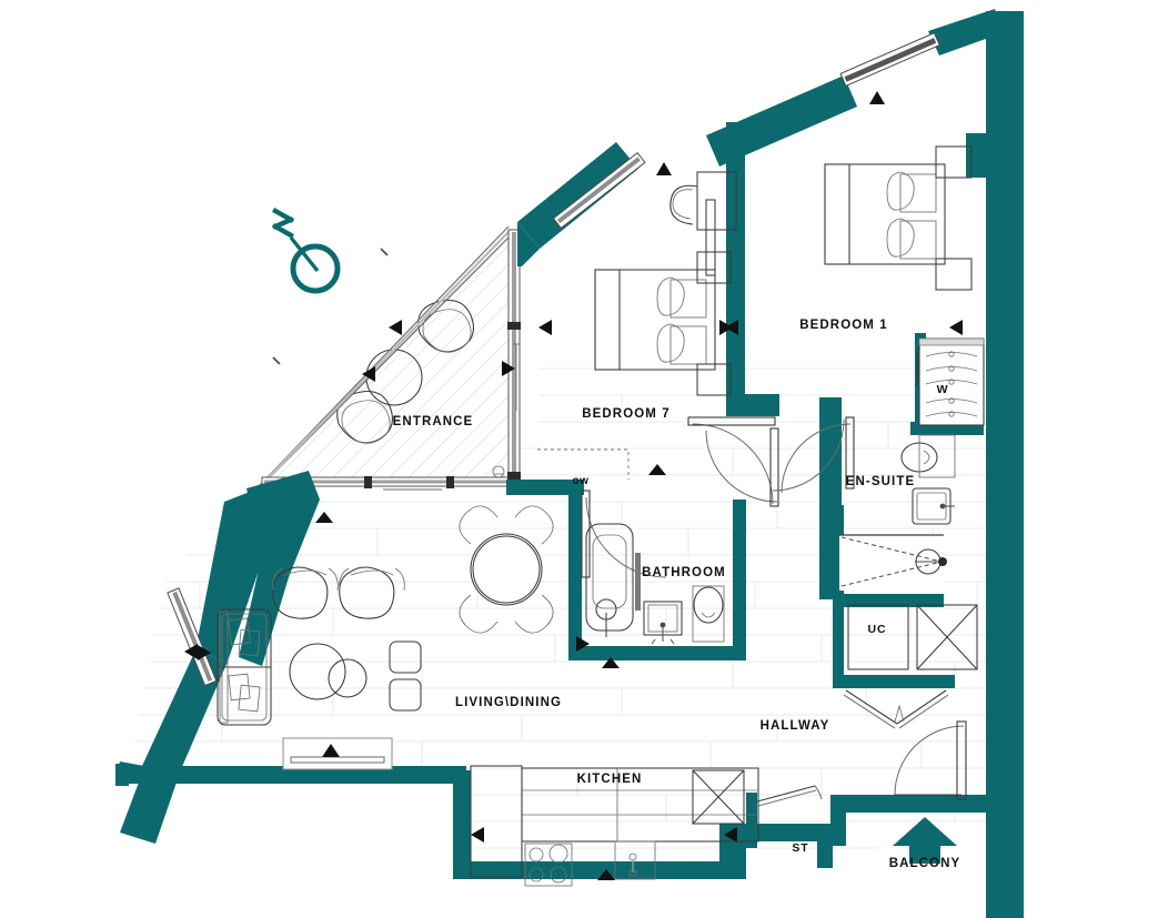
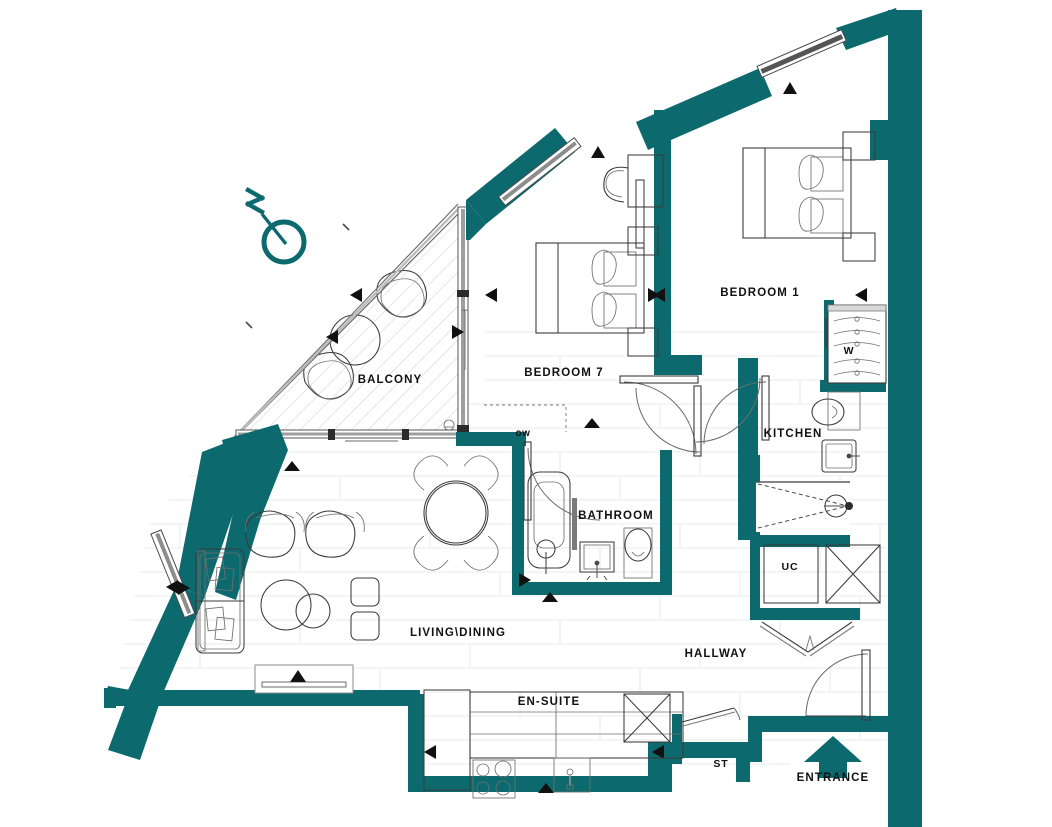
- ENTRANCE
+ BALCONY
  BEDROOM 7
  BEDROOM 1
- EN-SUITE
+ KITCHEN
  BATHROOM
  LIVING\DINING
  HALLWAY
- KITCHEN
+ EN-SUITE
- BALCONY
+ ENTRANCE
  W
  UC
  ST
  ow
